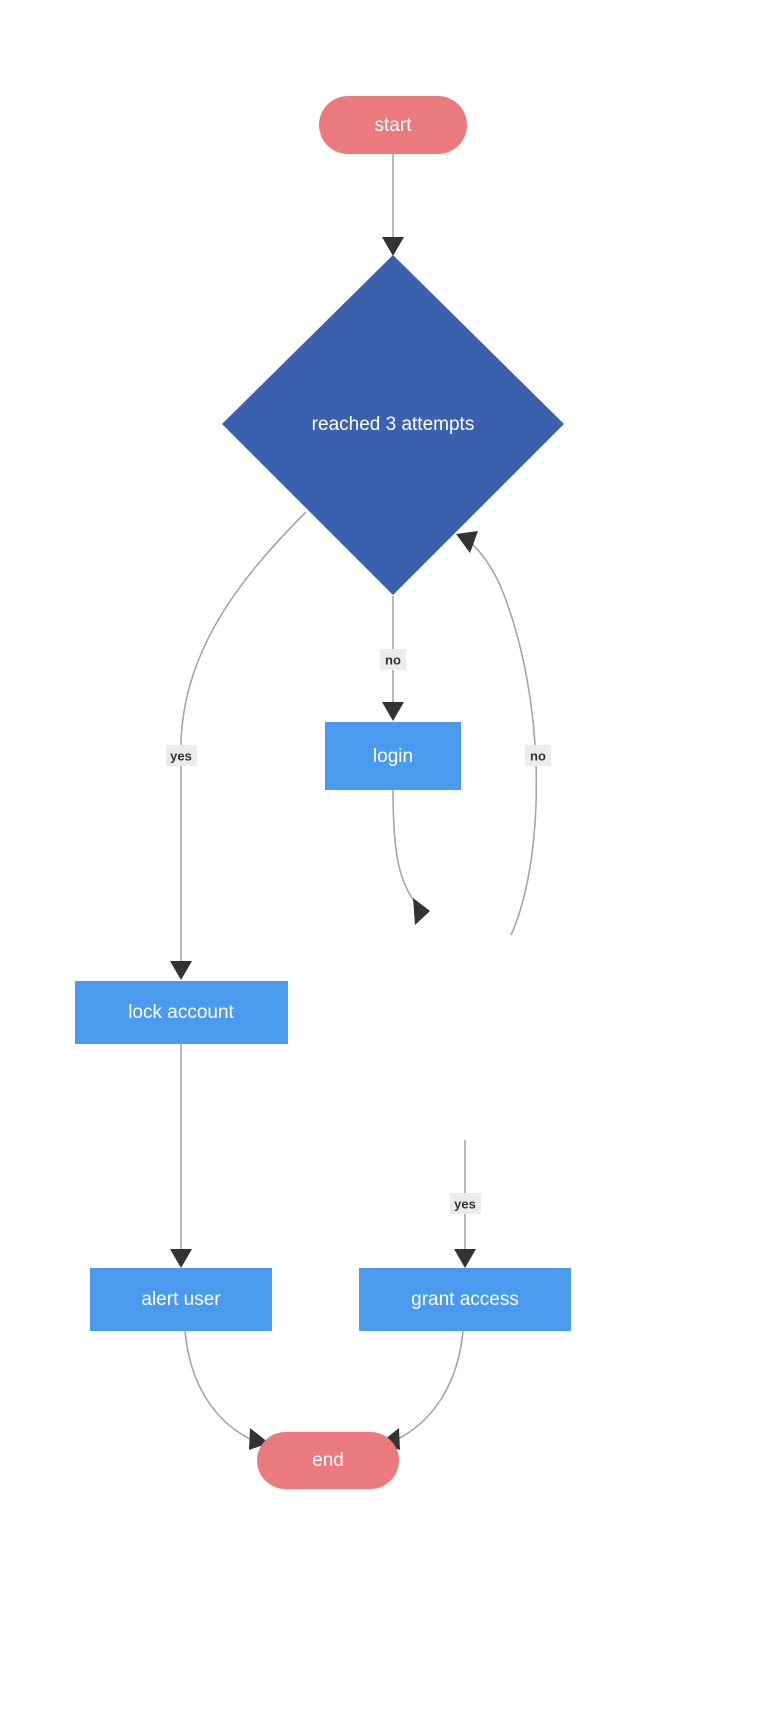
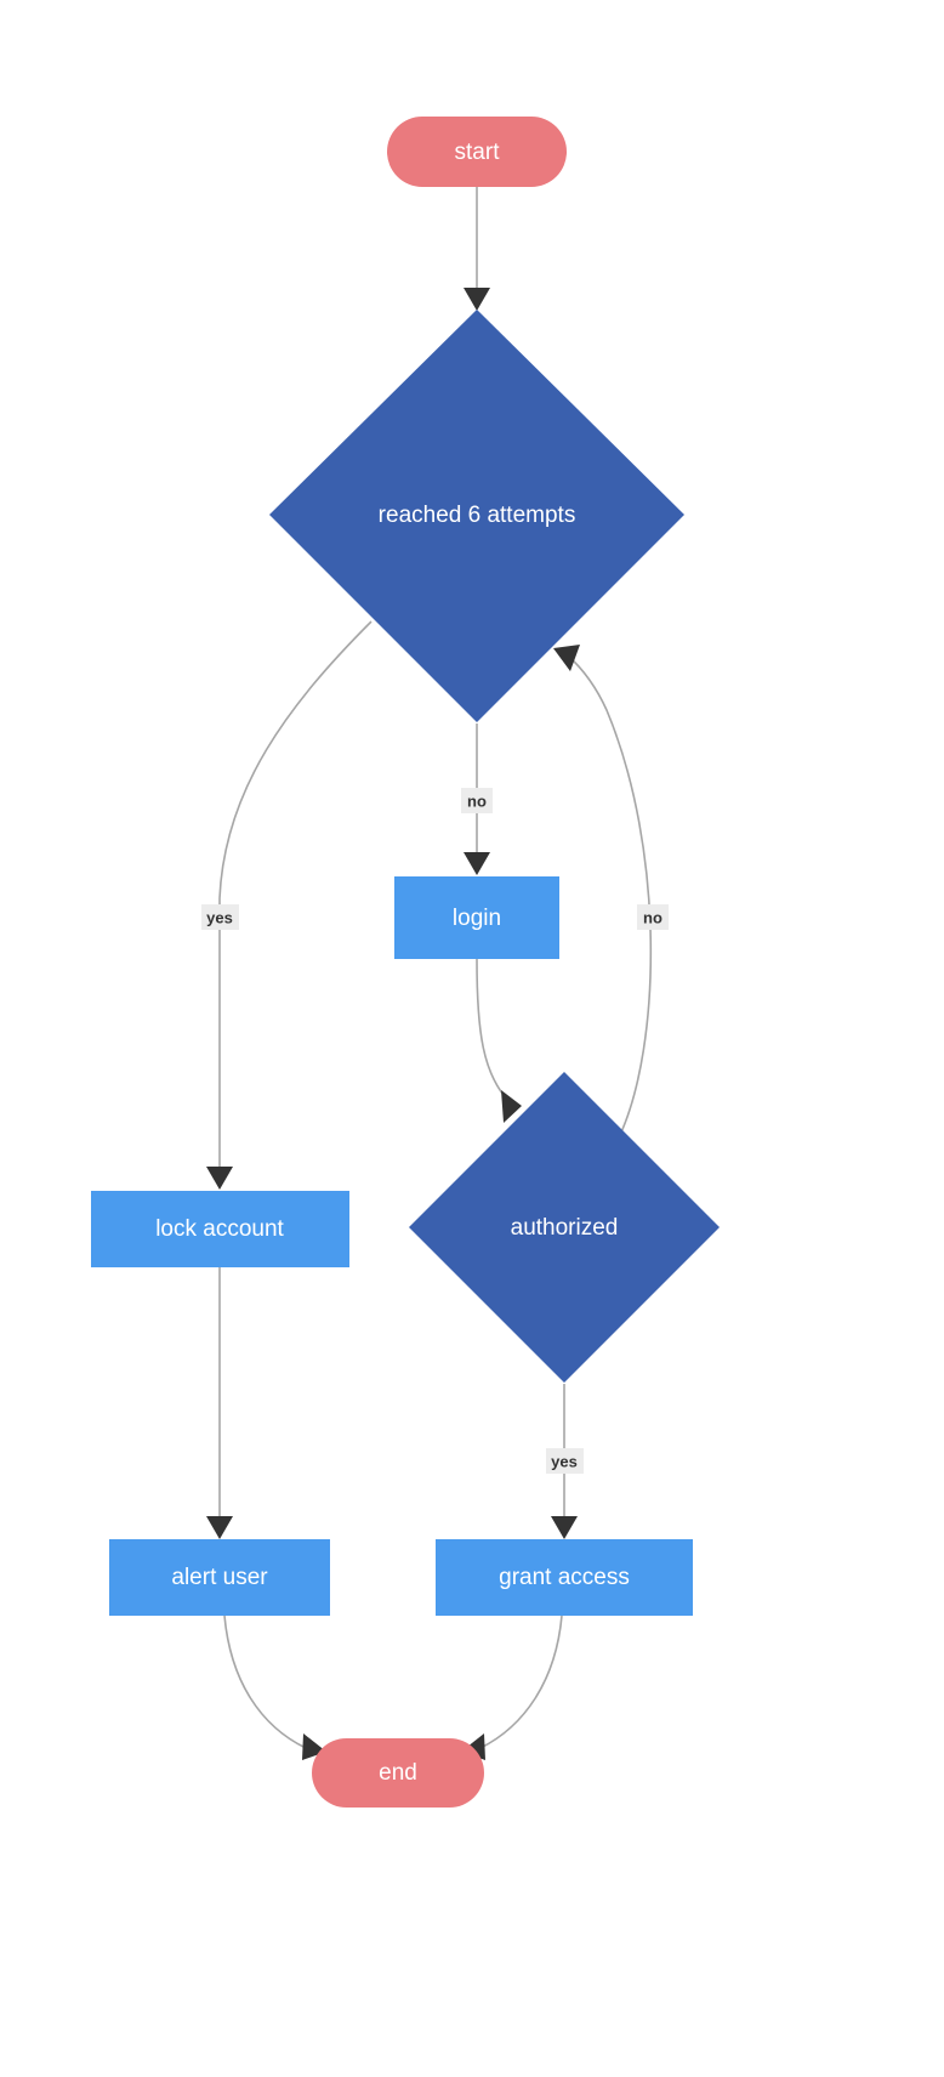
  start
- reached 3 attempts
+ reached 6 attempts
  login
  lock account
+ authorized
  alert user
  grant access
  end
  yes
  no
  no
  yes
